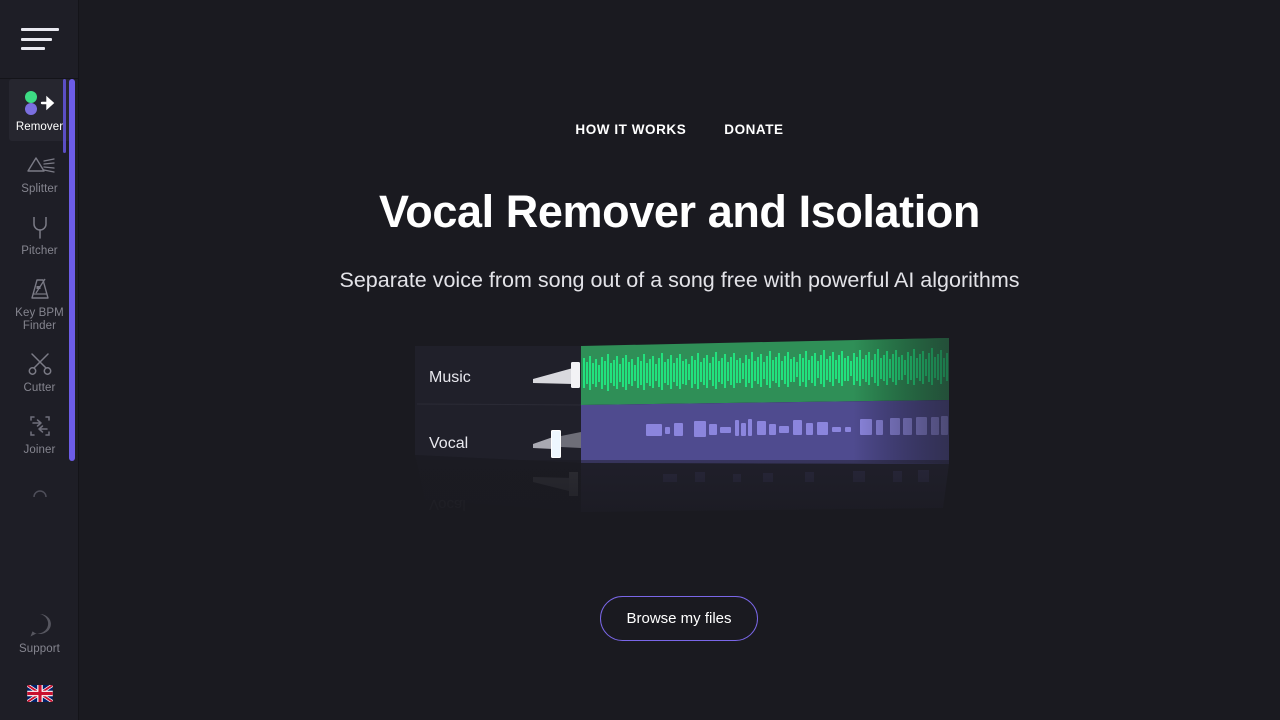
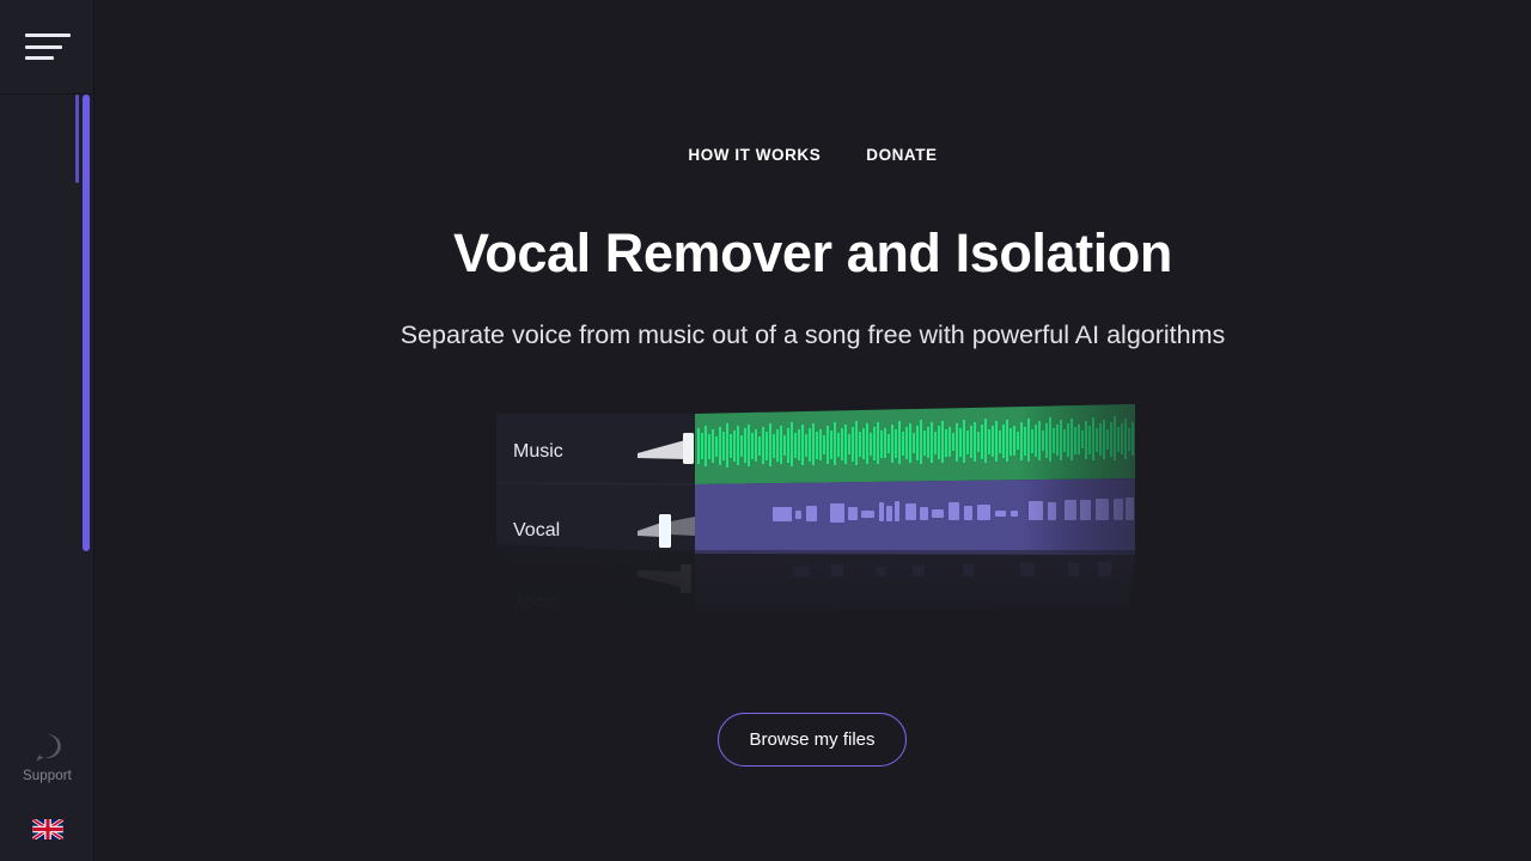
- Remover
- Splitter
- Pitcher
- Key BPM Finder
- Cutter
- Joiner
  Support
  HOW IT WORKS
  DONATE
  Vocal Remover and Isolation
- Separate voice from song out of a song free with powerful AI algorithms
+ Separate voice from music out of a song free with powerful AI algorithms
  Music
  Vocal
  Browse my files
